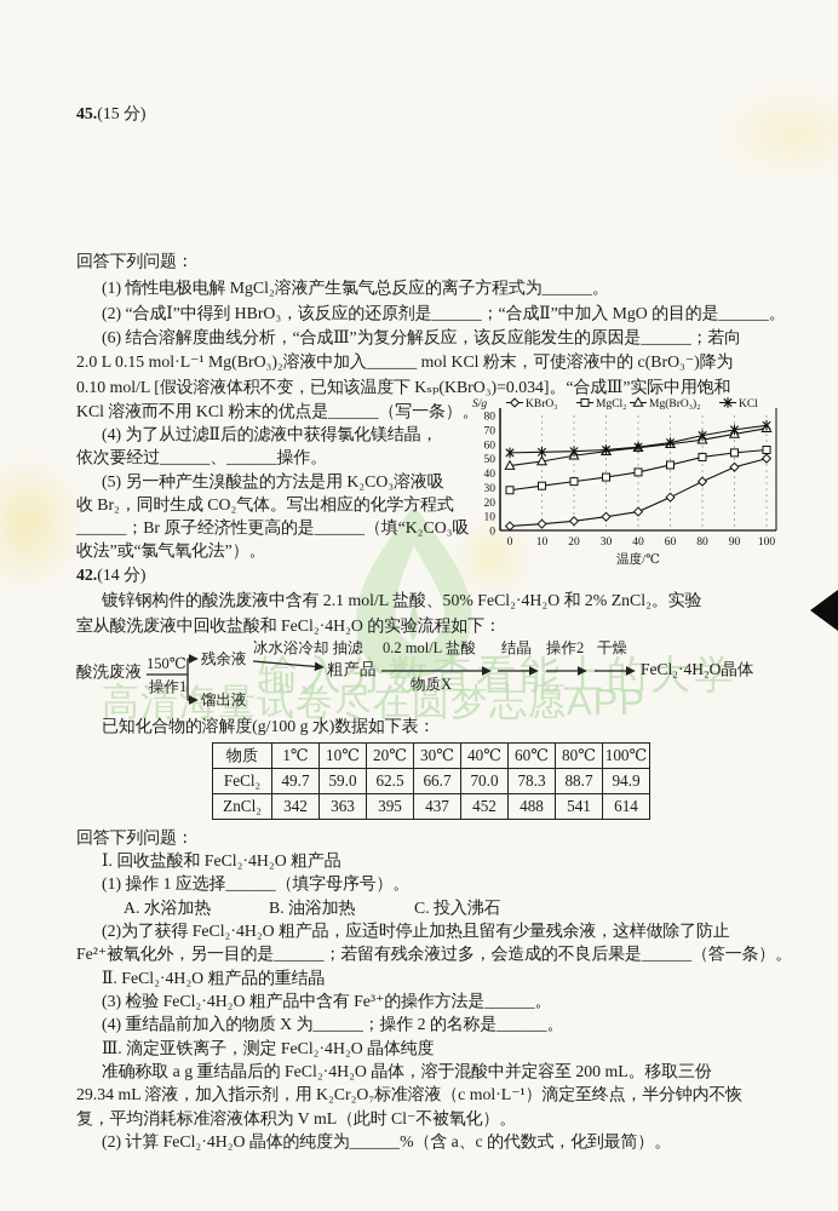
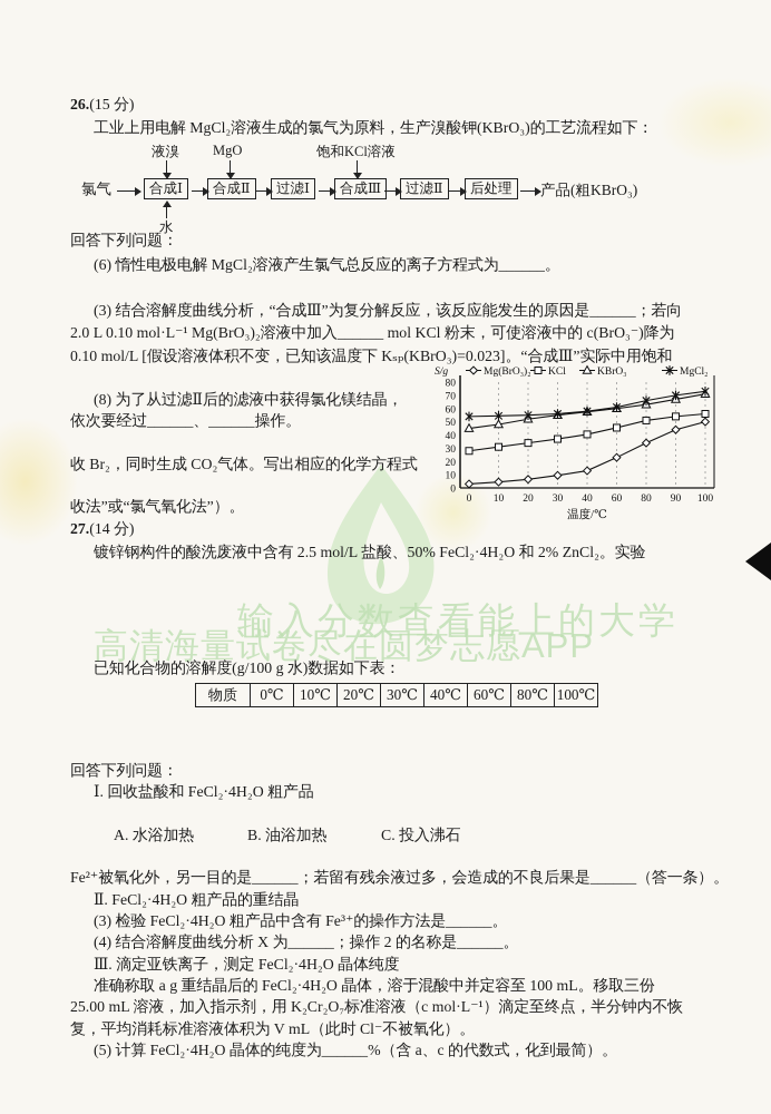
  输入分数查看能上的大学
  高清海量试卷尽在圆梦志愿APP
- 45.(15 分)
+ 26.(15 分)
+ 工业上用电解 MgCl₂溶液生成的氯气为原料，生产溴酸钾(KBrO₃)的工艺流程如下：
+ 氯气
+ 合成Ⅰ
+ 合成Ⅱ
+ 过滤Ⅰ
+ 合成Ⅲ
+ 过滤Ⅱ
+ 后处理
+ 产品(粗KBrO₃)
+ 液溴
+ MgO
+ 饱和KCl溶液
+ 水
  回答下列问题：
- (1) 惰性电极电解 MgCl₂溶液产生氯气总反应的离子方程式为______。
+ (6) 惰性电极电解 MgCl₂溶液产生氯气总反应的离子方程式为______。
- (2) “合成Ⅰ”中得到 HBrO₃，该反应的还原剂是______；“合成Ⅱ”中加入 MgO 的目的是______。
- (6) 结合溶解度曲线分析，“合成Ⅲ”为复分解反应，该反应能发生的原因是______；若向
+ (3) 结合溶解度曲线分析，“合成Ⅲ”为复分解反应，该反应能发生的原因是______；若向
- 2.0 L 0.15 mol·L⁻¹ Mg(BrO₃)₂溶液中加入______ mol KCl 粉末，可使溶液中的 c(BrO₃⁻)降为
+ 2.0 L 0.10 mol·L⁻¹ Mg(BrO₃)₂溶液中加入______ mol KCl 粉末，可使溶液中的 c(BrO₃⁻)降为
- 0.10 mol/L [假设溶液体积不变，已知该温度下 Kₛₚ(KBrO₃)=0.034]。“合成Ⅲ”实际中用饱和
+ 0.10 mol/L [假设溶液体积不变，已知该温度下 Kₛₚ(KBrO₃)=0.023]。“合成Ⅲ”实际中用饱和
- KCl 溶液而不用 KCl 粉末的优点是______（写一条）。
- (4) 为了从过滤Ⅱ后的滤液中获得氯化镁结晶，
+ (8) 为了从过滤Ⅱ后的滤液中获得氯化镁结晶，
  依次要经过______、______操作。
- (5) 另一种产生溴酸盐的方法是用 K₂CO₃溶液吸
  收 Br₂，同时生成 CO₂气体。写出相应的化学方程式
- ______；Br 原子经济性更高的是______（填“K₂CO₃吸
  收法”或“氯气氧化法”）。
  0
  10
  20
  30
  40
  50
  60
  70
  80
  0
  10
  20
  30
  40
  60
  80
  90
  100
  温度/℃
  S/g
- KBrO₃
+ Mg(BrO₃)₂
- MgCl₂
+ KCl
- Mg(BrO₃)₂
+ KBrO₃
- KCl
+ MgCl₂
- 42.(14 分)
+ 27.(14 分)
- 镀锌钢构件的酸洗废液中含有 2.1 mol/L 盐酸、50% FeCl₂·4H₂O 和 2% ZnCl₂。实验
+ 镀锌钢构件的酸洗废液中含有 2.5 mol/L 盐酸、50% FeCl₂·4H₂O 和 2% ZnCl₂。实验
- 室从酸洗废液中回收盐酸和 FeCl₂·4H₂O 的实验流程如下：
- 酸洗废液
- 150℃
- 操作1
- 残余液
- 馏出液
- 冰水浴冷却 抽滤
- 粗产品
- 0.2 mol/L 盐酸
- 物质X
- 结晶
- 操作2
- 干燥
- FeCl₂·4H₂O晶体
  已知化合物的溶解度(g/100 g 水)数据如下表：
- 物质	1℃	10℃	20℃	30℃	40℃	60℃	80℃	100℃
+ 物质	0℃	10℃	20℃	30℃	40℃	60℃	80℃	100℃
- FeCl₂	49.7	59.0	62.5	66.7	70.0	78.3	88.7	94.9
- ZnCl₂	342	363	395	437	452	488	541	614
  回答下列问题：
  Ⅰ. 回收盐酸和 FeCl₂·4H₂O 粗产品
- (1) 操作 1 应选择______（填字母序号）。
  A. 水浴加热
  B. 油浴加热
  C. 投入沸石
- (2)为了获得 FeCl₂·4H₂O 粗产品，应适时停止加热且留有少量残余液，这样做除了防止
  Fe²⁺被氧化外，另一目的是______；若留有残余液过多，会造成的不良后果是______（答一条）。
  Ⅱ. FeCl₂·4H₂O 粗产品的重结晶
  (3) 检验 FeCl₂·4H₂O 粗产品中含有 Fe³⁺的操作方法是______。
- (4) 重结晶前加入的物质 X 为______；操作 2 的名称是______。
+ (4) 结合溶解度曲线分析 X 为______；操作 2 的名称是______。
  Ⅲ. 滴定亚铁离子，测定 FeCl₂·4H₂O 晶体纯度
- 准确称取 a g 重结晶后的 FeCl₂·4H₂O 晶体，溶于混酸中并定容至 200 mL。移取三份
+ 准确称取 a g 重结晶后的 FeCl₂·4H₂O 晶体，溶于混酸中并定容至 100 mL。移取三份
- 29.34 mL 溶液，加入指示剂，用 K₂Cr₂O₇标准溶液（c mol·L⁻¹）滴定至终点，半分钟内不恢
+ 25.00 mL 溶液，加入指示剂，用 K₂Cr₂O₇标准溶液（c mol·L⁻¹）滴定至终点，半分钟内不恢
  复，平均消耗标准溶液体积为 V mL（此时 Cl⁻不被氧化）。
- (2) 计算 FeCl₂·4H₂O 晶体的纯度为______%（含 a、c 的代数式，化到最简）。
+ (5) 计算 FeCl₂·4H₂O 晶体的纯度为______%（含 a、c 的代数式，化到最简）。
